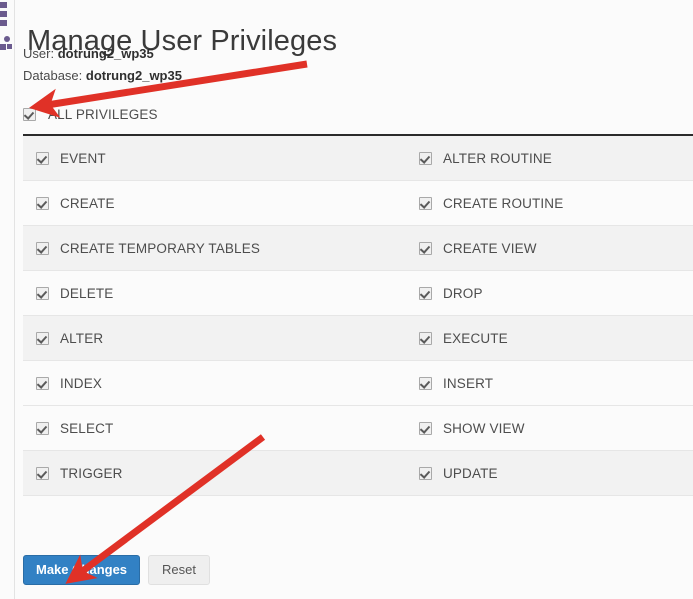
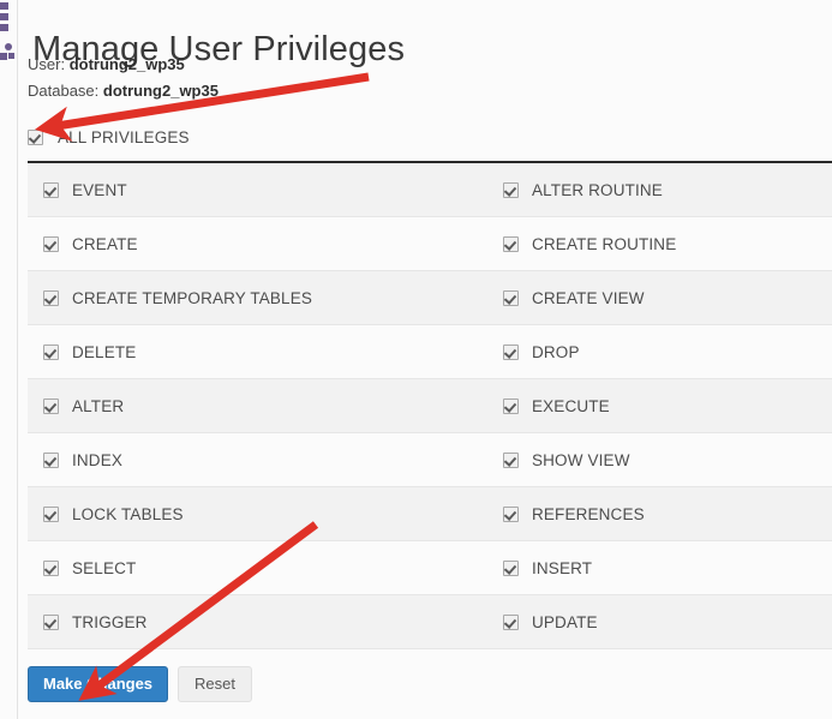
  Manage User Privileges
  User: dotrung2_wp35
  Database: dotrung2_wp35
  ALL PRIVILEGES
  EVENT
  ALTER ROUTINE
  CREATE
  CREATE ROUTINE
  CREATE TEMPORARY TABLES
  CREATE VIEW
  DELETE
  DROP
  ALTER
  EXECUTE
  INDEX
- INSERT
+ SHOW VIEW
+ LOCK TABLES
+ REFERENCES
  SELECT
- SHOW VIEW
+ INSERT
  TRIGGER
  UPDATE
  Make Canges
  Reset
